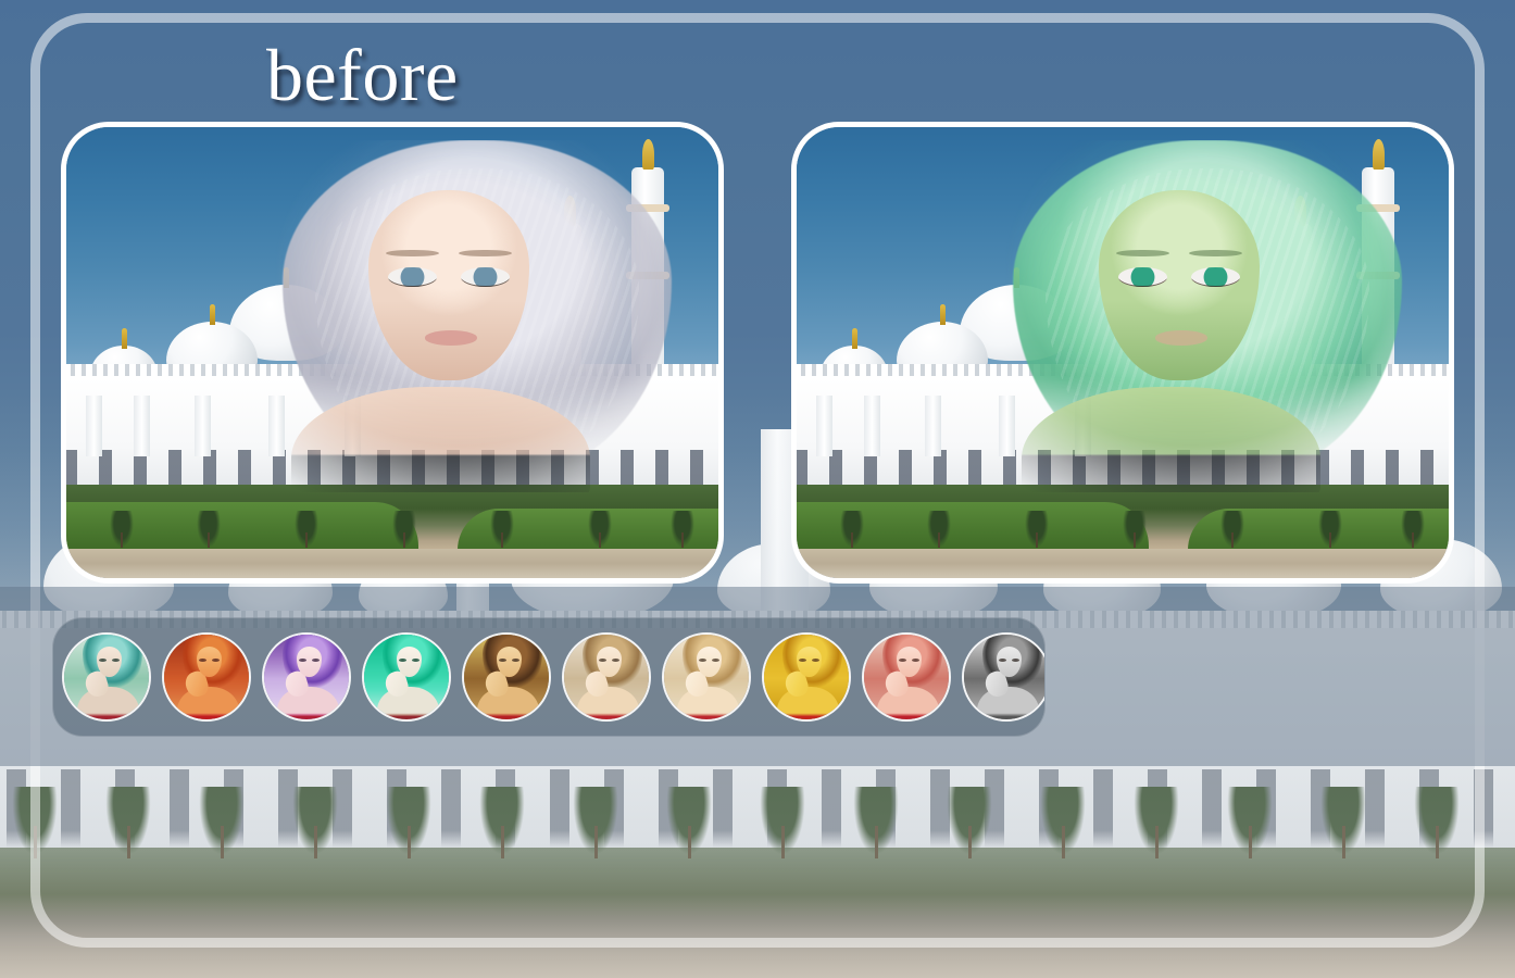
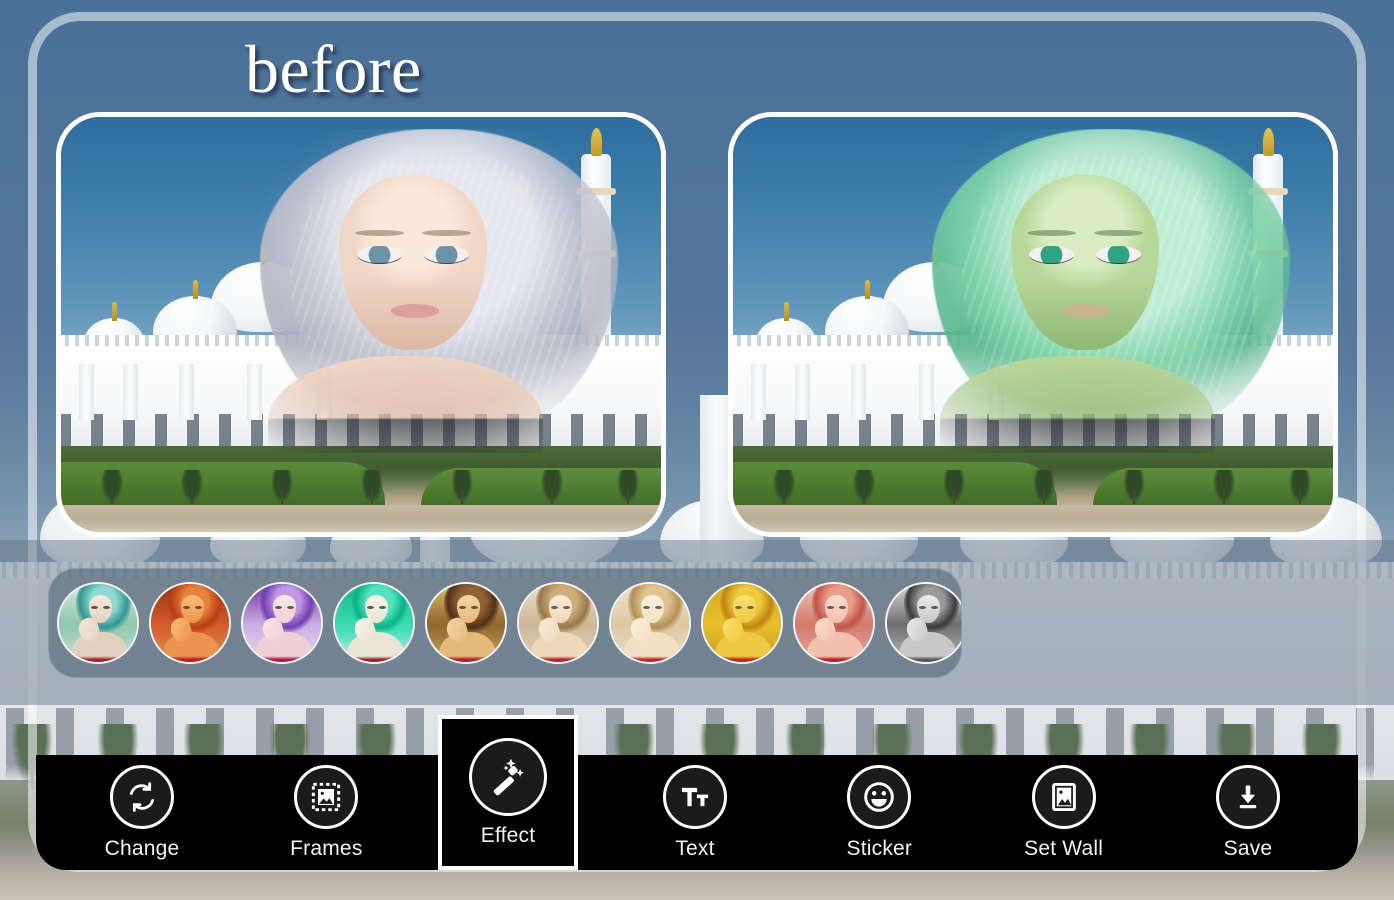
  before
+ Change
+ Frames
+ Text
+ Sticker
+ Set Wall
+ Save
+ Effect
